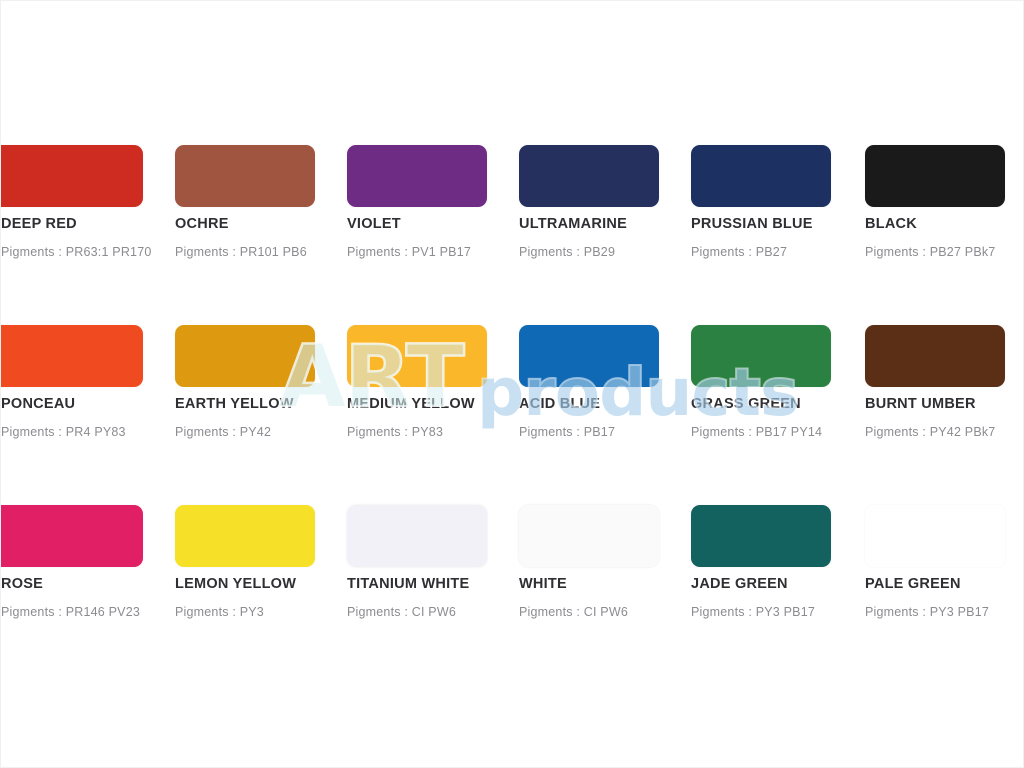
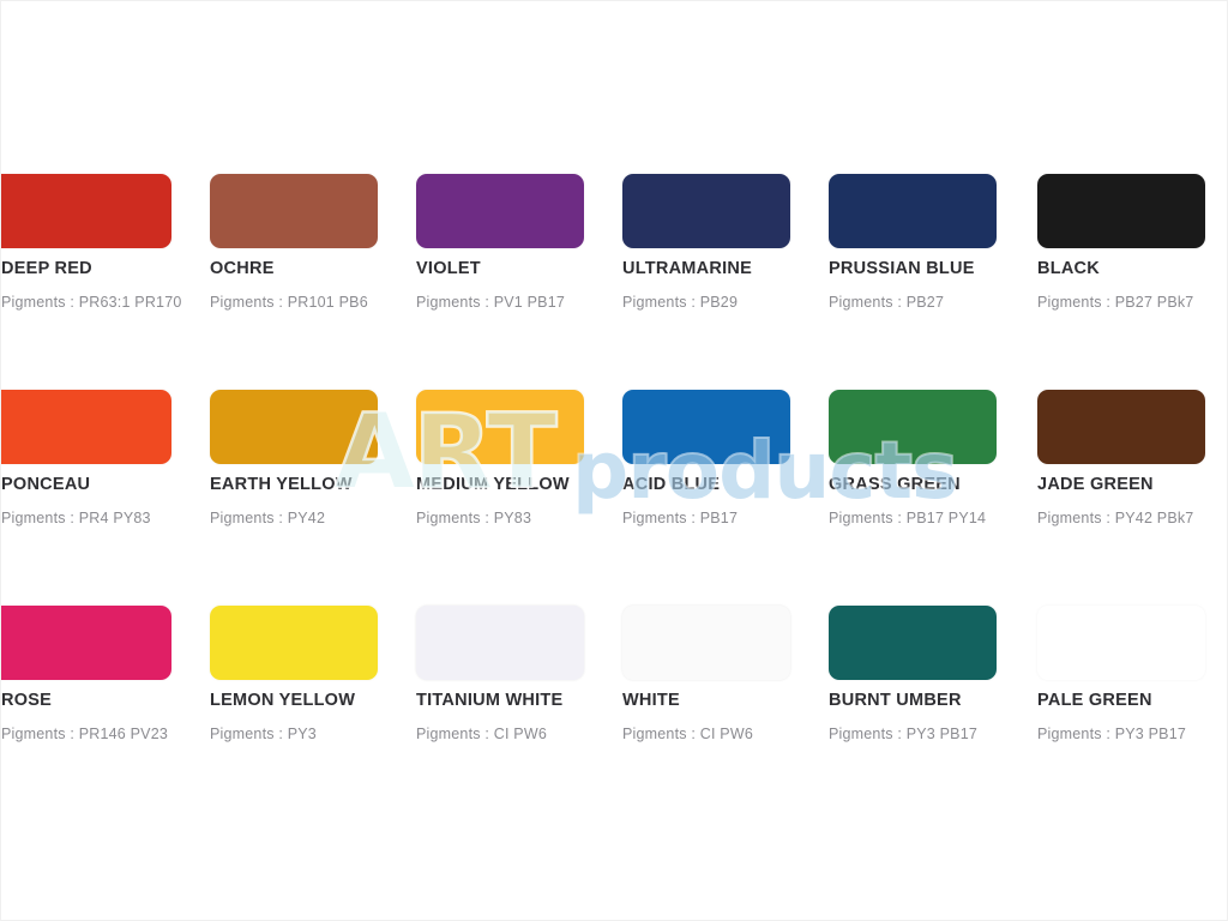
  DEEP RED
  Pigments : PR63:1 PR170
  OCHRE
  Pigments : PR101 PB6
  VIOLET
  Pigments : PV1 PB17
  ULTRAMARINE
  Pigments : PB29
  PRUSSIAN BLUE
  Pigments : PB27
  BLACK
  Pigments : PB27 PBk7
  PONCEAU
  Pigments : PR4 PY83
  EARTH YELLOW
  Pigments : PY42
  MEDIUM YELLOW
  Pigments : PY83
  ACID BLUE
  Pigments : PB17
  GRASS GREEN
  Pigments : PB17 PY14
- BURNT UMBER
+ JADE GREEN
  Pigments : PY42 PBk7
  ROSE
  Pigments : PR146 PV23
  LEMON YELLOW
  Pigments : PY3
  TITANIUM WHITE
  Pigments : CI PW6
  WHITE
  Pigments : CI PW6
- JADE GREEN
+ BURNT UMBER
  Pigments : PY3 PB17
  PALE GREEN
  Pigments : PY3 PB17
  ART
  products
